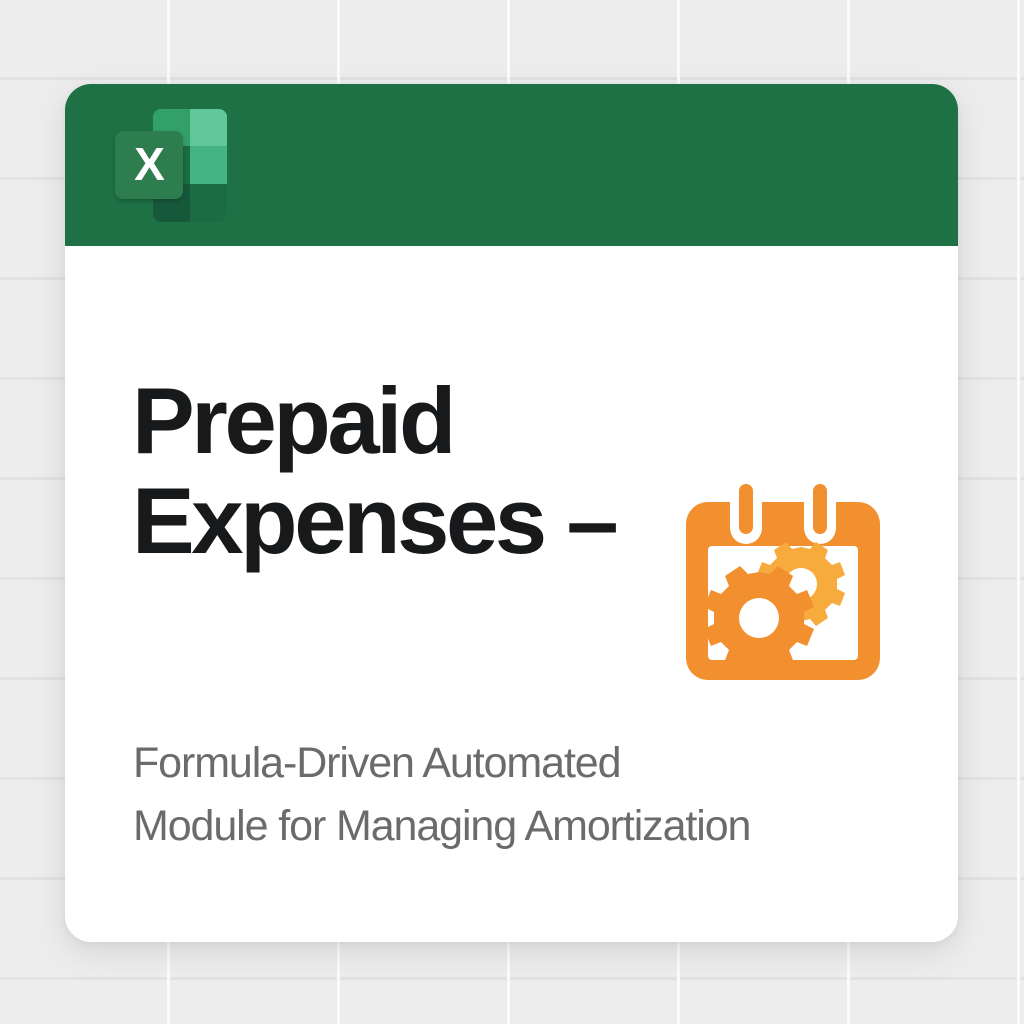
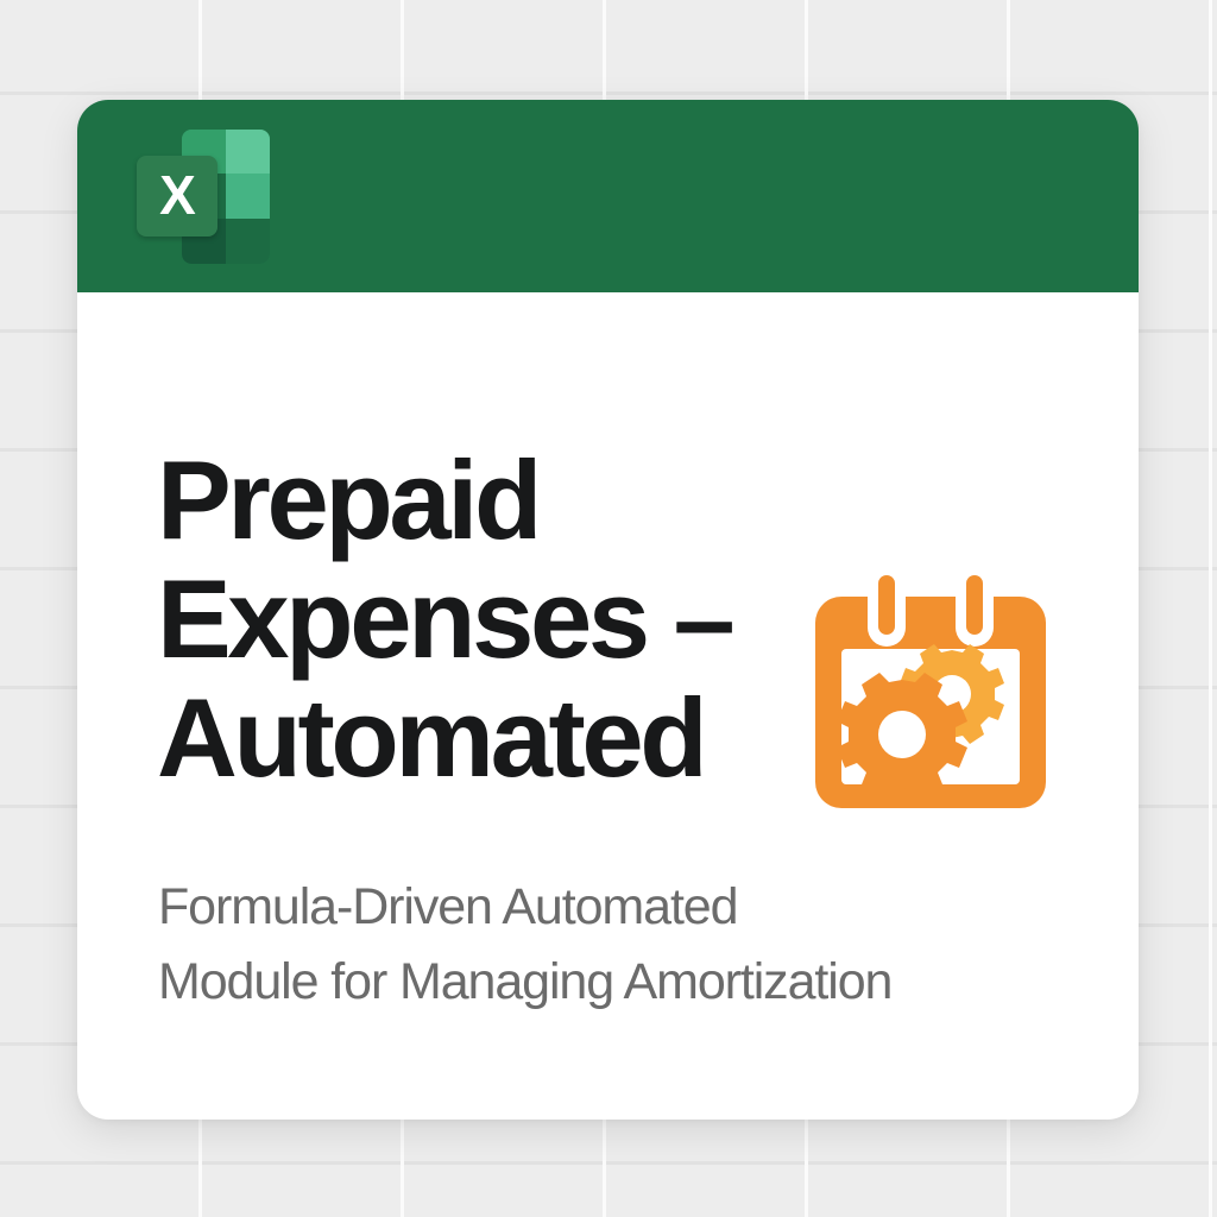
  X
  Prepaid
  Expenses –
+ Automated
  Formula-Driven Automated
  Module for Managing Amortization
